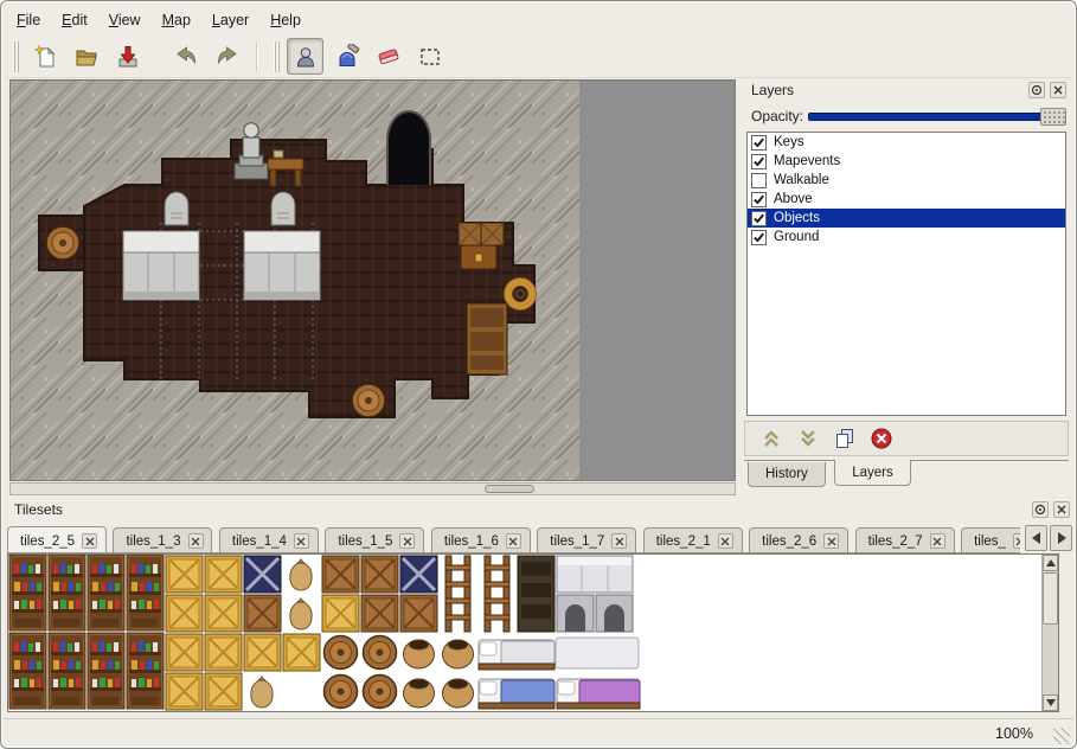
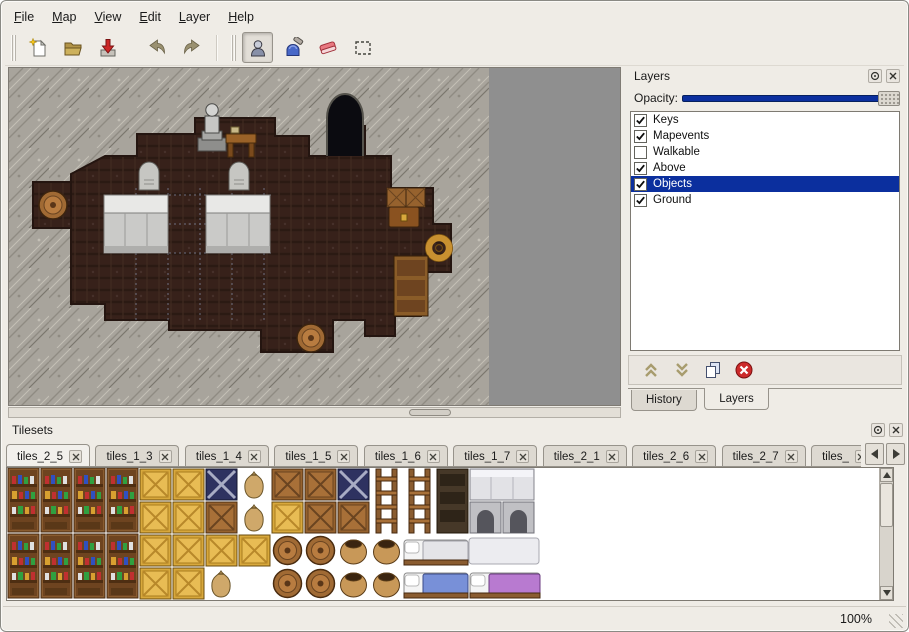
  File
- Edit
+ Map
  View
- Map
+ Edit
  Layer
  Help
  Layers
  Opacity:
  Keys
  Mapevents
  Walkable
  Above
  Objects
  Ground
  History Layers
  Tilesets
  tiles_2_5
  tiles_1_3
  tiles_1_4
  tiles_1_5
  tiles_1_6
  tiles_1_7
  tiles_2_1
  tiles_2_6
  tiles_2_7
  tiles_
  100%
